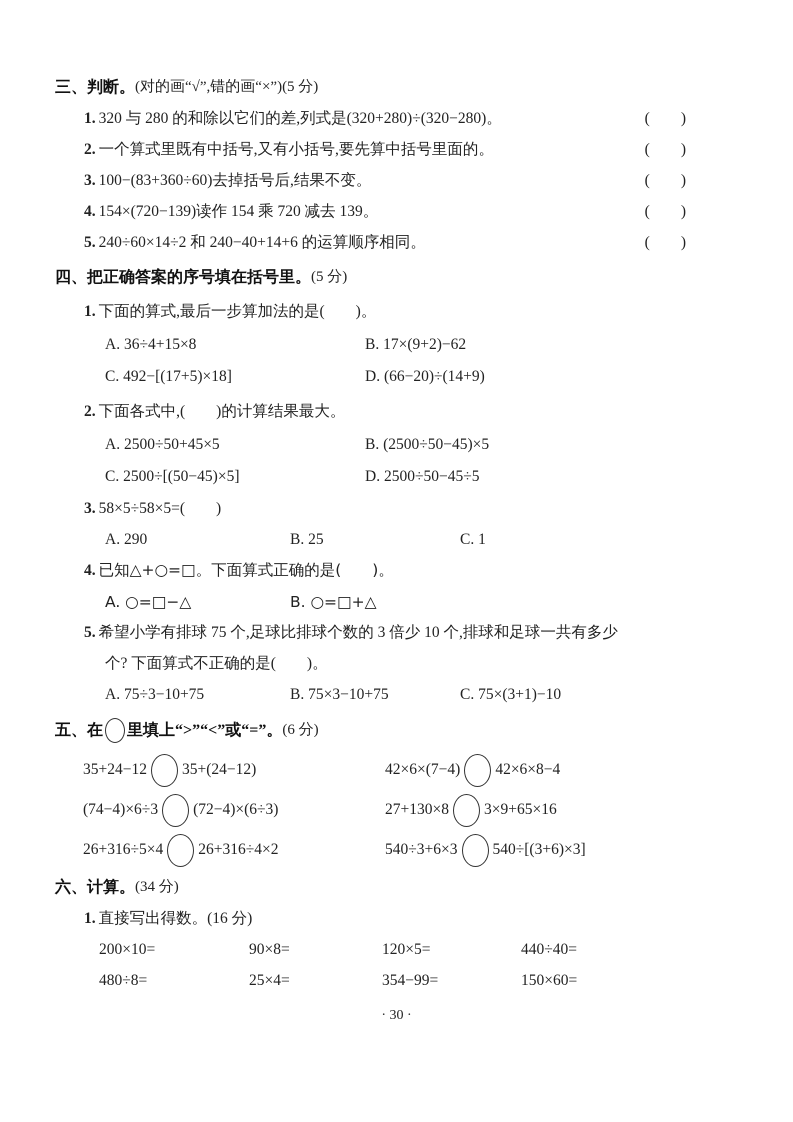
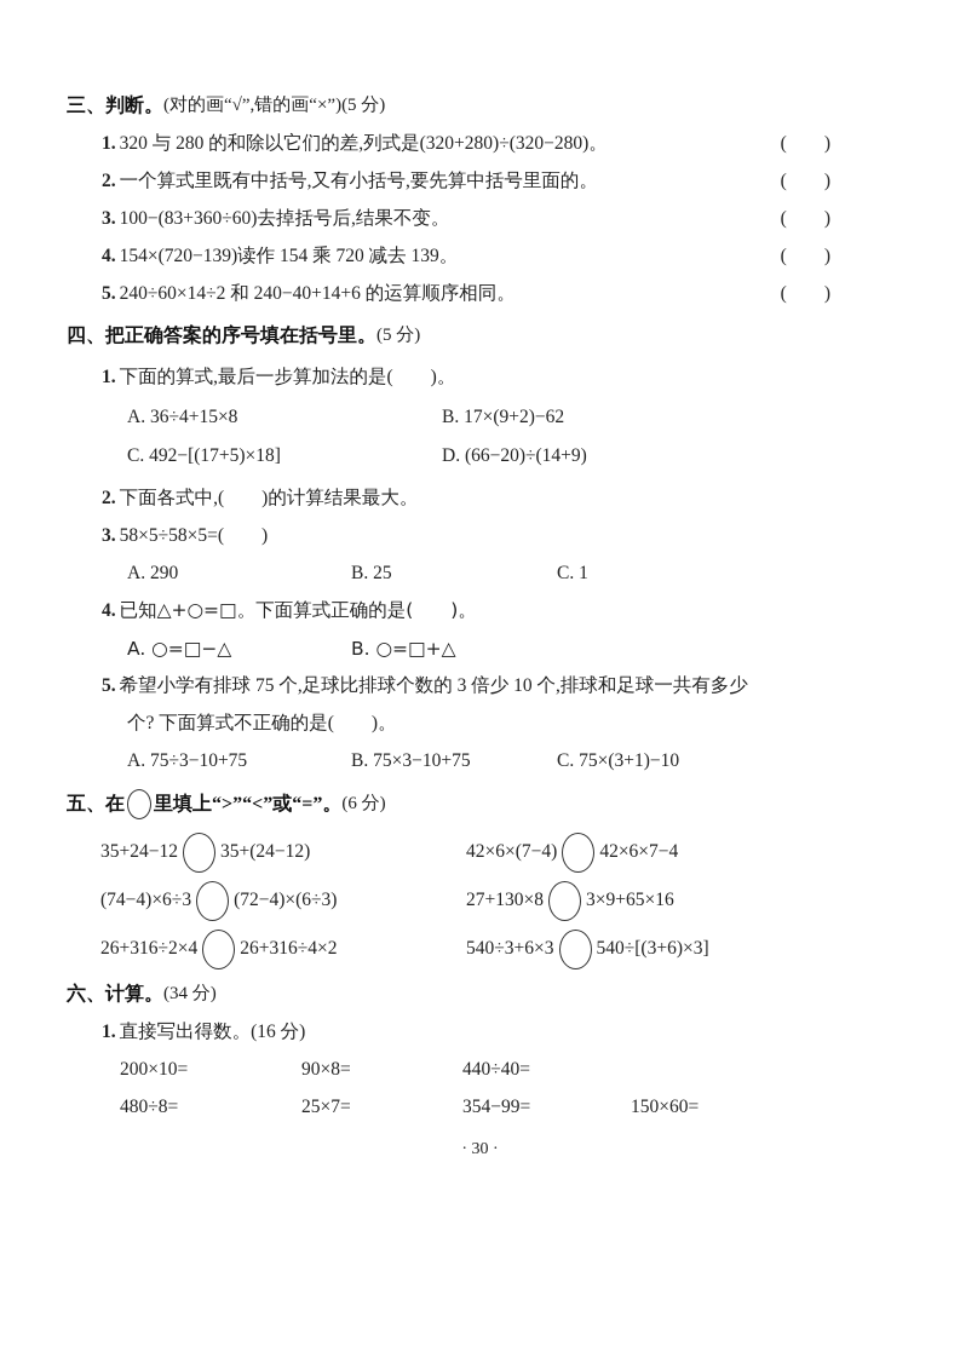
  三、判断。
  (对的画“√”,错的画“×”)(5 分)
  1.
  320 与 280 的和除以它们的差,列式是(320+280)÷(320−280)。
  ( )
  2.
  一个算式里既有中括号,又有小括号,要先算中括号里面的。
  ( )
  3.
  100−(83+360÷60)去掉括号后,结果不变。
  ( )
  4.
  154×(720−139)读作 154 乘 720 减去 139。
  ( )
  5.
  240÷60×14÷2 和 240−40+14+6 的运算顺序相同。
  ( )
  四、把正确答案的序号填在括号里。
  (5 分)
  1.
  下面的算式,最后一步算加法的是( )。
  A. 36÷4+15×8
  B. 17×(9+2)−62
  C. 492−[(17+5)×18]
  D. (66−20)÷(14+9)
  2.
  下面各式中,( )的计算结果最大。
- A. 2500÷50+45×5
- B. (2500÷50−45)×5
- C. 2500÷[(50−45)×5]
- D. 2500÷50−45÷5
  3.
  58×5÷58×5=( )
  A. 290
  B. 25
  C. 1
  4.
  已知△+○=□。下面算式正确的是( )。
  A. ○=□−△
  B. ○=□+△
  5.
  希望小学有排球 75 个,足球比排球个数的 3 倍少 10 个,排球和足球一共有多少
  个? 下面算式不正确的是( )。
  A. 75÷3−10+75
  B. 75×3−10+75
  C. 75×(3+1)−10
  五、在
  里填上“>”“<”或“=”。
  (6 分)
  35+24−12
  35+(24−12)
  42×6×(7−4)
- 42×6×8−4
+ 42×6×7−4
  (74−4)×6÷3
  (72−4)×(6÷3)
  27+130×8
  3×9+65×16
- 26+316÷5×4
+ 26+316÷2×4
  26+316÷4×2
  540÷3+6×3
  540÷[(3+6)×3]
  六、计算。
  (34 分)
  1.
  直接写出得数。
  (16 分)
  200×10=
  90×8=
- 120×5=
  440÷40=
  480÷8=
- 25×4=
+ 25×7=
  354−99=
  150×60=
  · 30 ·
